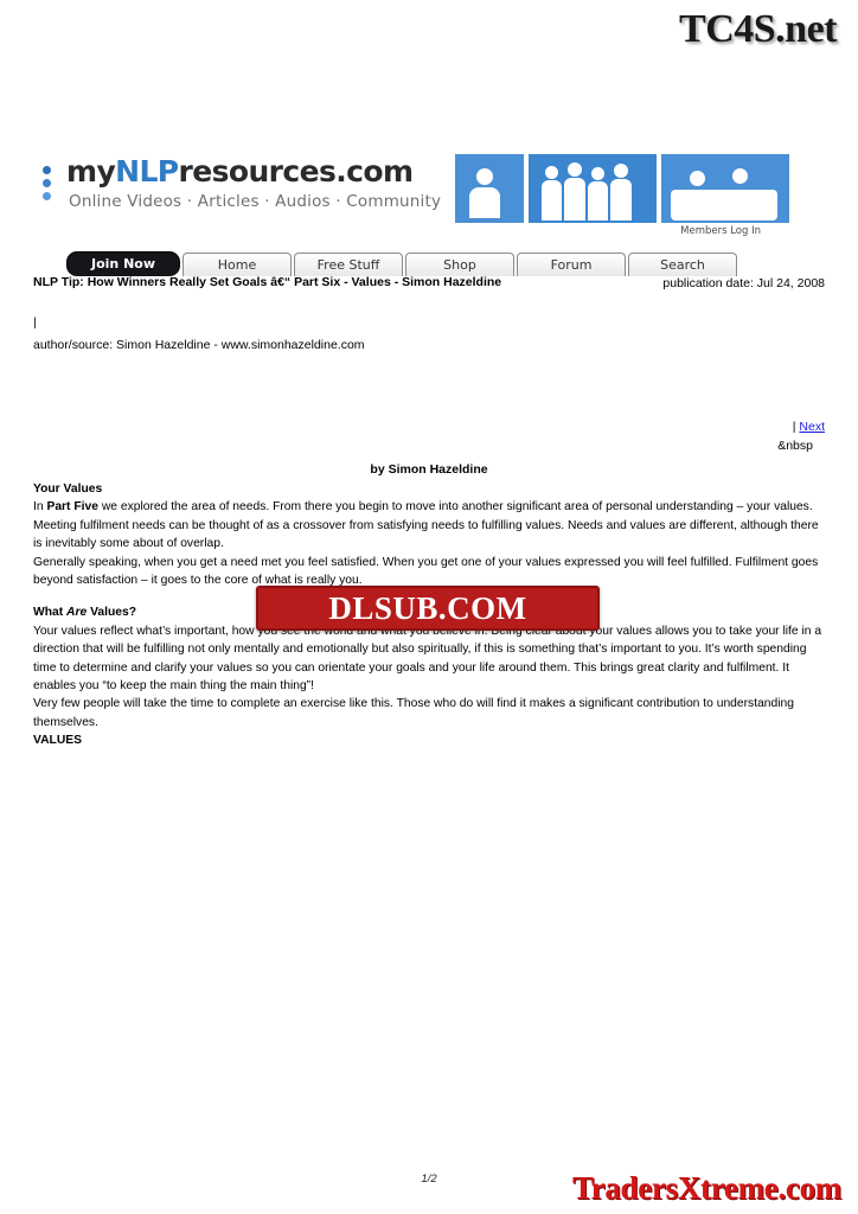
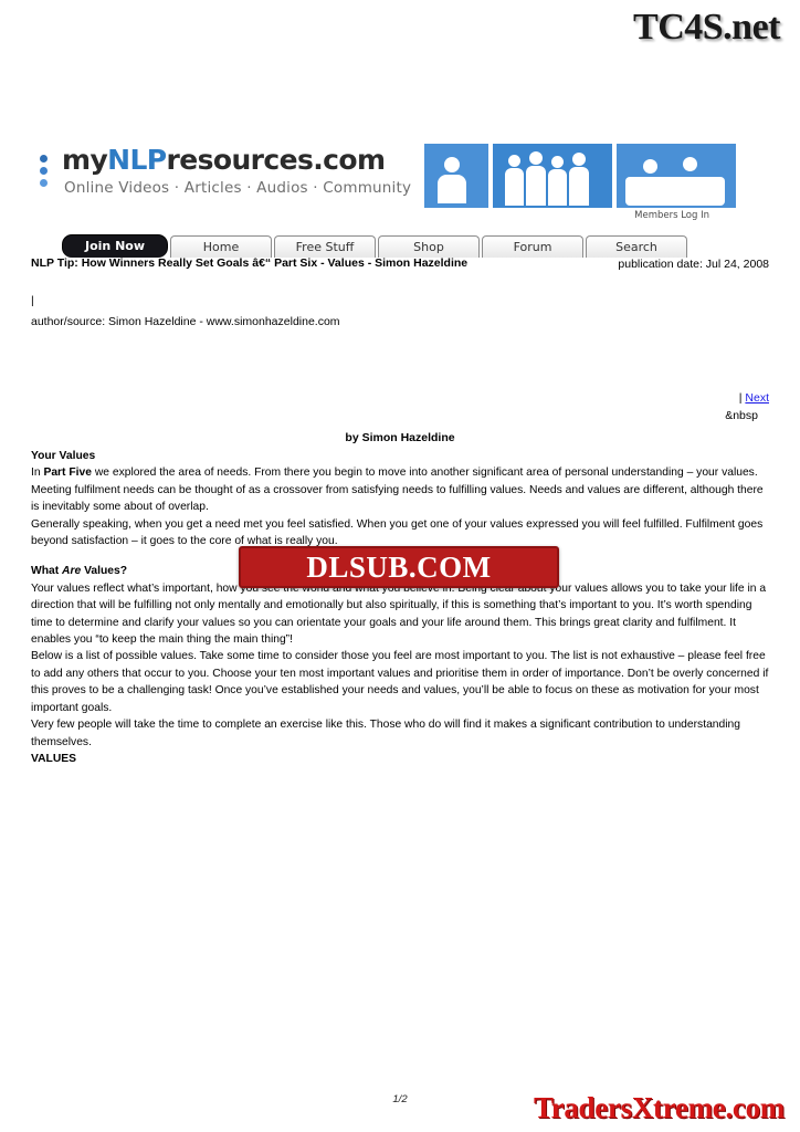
  TC4S.net
  myNLPresources.com
  Online Videos · Articles · Audios · Community
  Members Log In
  Join Now
  Home
  Free Stuff
  Shop
  Forum
  Search
  NLP Tip: How Winners Really Set Goals â€“ Part Six - Values - Simon Hazeldine
  publication date: Jul 24, 2008
  |
  author/source: Simon Hazeldine - www.simonhazeldine.com
  | Next
  &nbsp
  by Simon Hazeldine
  Your Values
  In Part Five we explored the area of needs. From there you begin to move into another significant area of personal understanding – your values. Meeting fulfilment needs can be thought of as a crossover from satisfying needs to fulfilling values. Needs and values are different, although there is inevitably some about of overlap.
  Generally speaking, when you get a need met you feel satisfied. When you get one of your values expressed you will feel fulfilled. Fulfilment goes beyond satisfaction – it goes to the core of what is really you.
  What Are Values?
  Your values reflect what’s important, how you see the world and what you believe in. Being clear about your values allows you to take your life in a direction that will be fulfilling not only mentally and emotionally but also spiritually, if this is something that’s important to you. It’s worth spending time to determine and clarify your values so you can orientate your goals and your life around them. This brings great clarity and fulfilment. It enables you “to keep the main thing the main thing”!
+ Below is a list of possible values. Take some time to consider those you feel are most important to you. The list is not exhaustive – please feel free to add any others that occur to you. Choose your ten most important values and prioritise them in order of importance. Don’t be overly concerned if this proves to be a challenging task! Once you’ve established your needs and values, you’ll be able to focus on these as motivation for your most important goals.
  Very few people will take the time to complete an exercise like this. Those who do will find it makes a significant contribution to understanding themselves.
  VALUES
  DLSUB.COM
  1/2
  TradersXtreme.com
